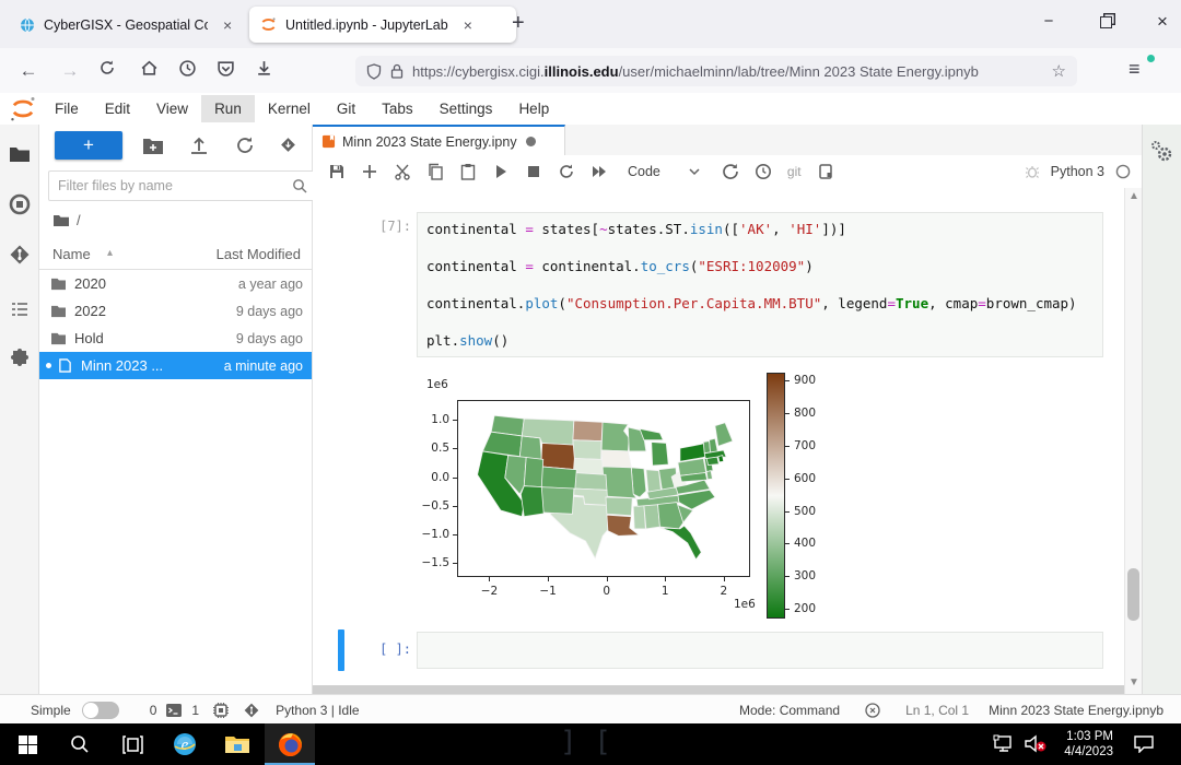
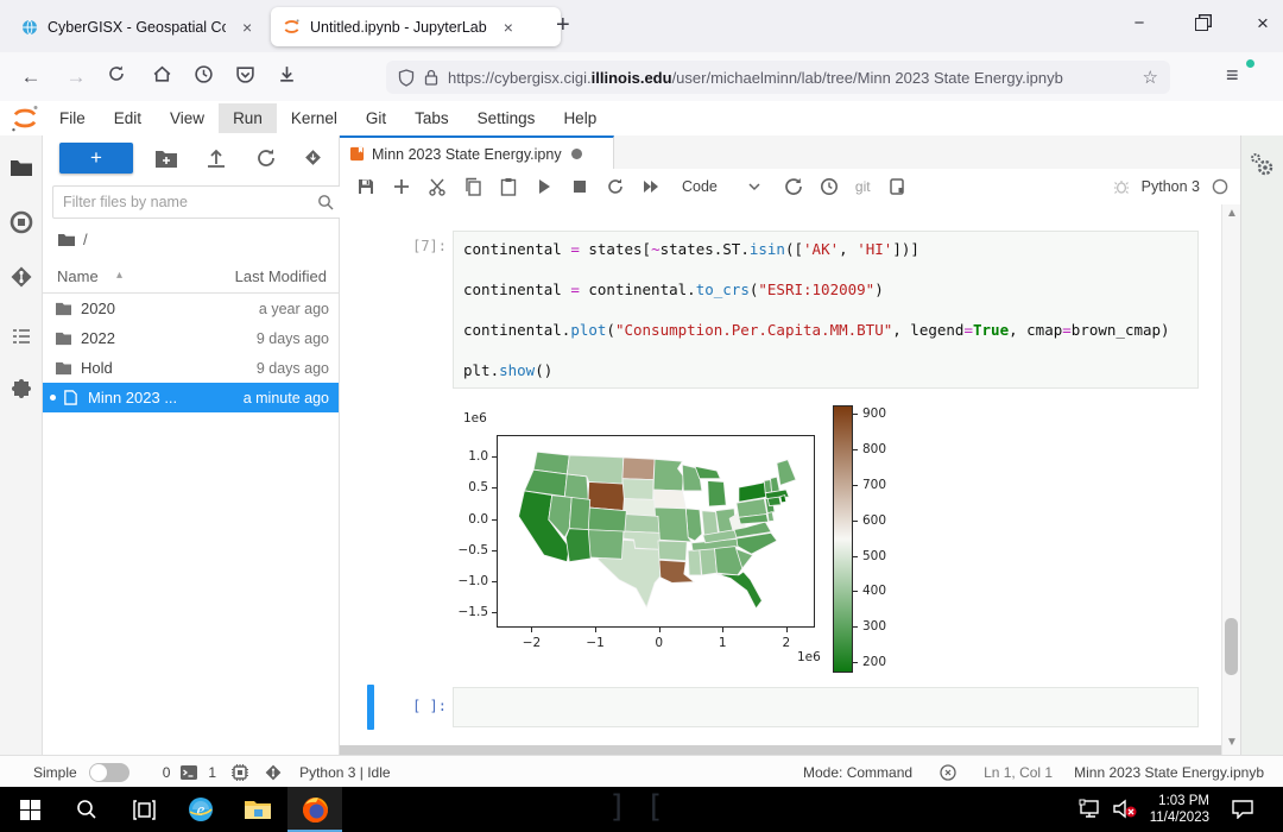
  CyberGISX - Geospatial C
  ×
  Untitled.ipynb - JupyterLab
  ×
  +
  −
  ×
  ←
  →
  https://cybergisx.cigi.illinois.edu/user/michaelminn/lab/tree/Minn 2023 State Energy.ipnyb
  ☆
  ≡
  File
  Edit
  View
  Run
  Kernel
  Git
  Tabs
  Settings
  Help
  +
  Filter files by name
  /
  Name
  ▴
  Last Modified
  2020
  a year ago
  2022
  9 days ago
  Hold
  9 days ago
  Minn 2023 ...
  a minute ago
  Minn 2023 State Energy.ipny
  Code
  git
  Python 3
  [7]:
  continental = states[~states.ST.isin(['AK', 'HI'])]
  continental = continental.to_crs("ESRI:102009")
  continental.plot("Consumption.Per.Capita.MM.BTU", legend=True, cmap=brown_cmap)
  plt.show()
  1e6
  1e6
  1.0
  0.5
  0.0
  −0.5
  −1.0
  −1.5
  −2
  −1
  0
  1
  2
  900
  800
  700
  600
  500
  400
  300
  200
  [ ]:
  ▲
  ▼
  Simple
  0
  1
  Python 3 | Idle
  Mode: Command
  Ln 1, Col 1
  Minn 2023 State Energy.ipnyb
  e
  ] [
  1:03 PM
- 4/4/2023
+ 11/4/2023
